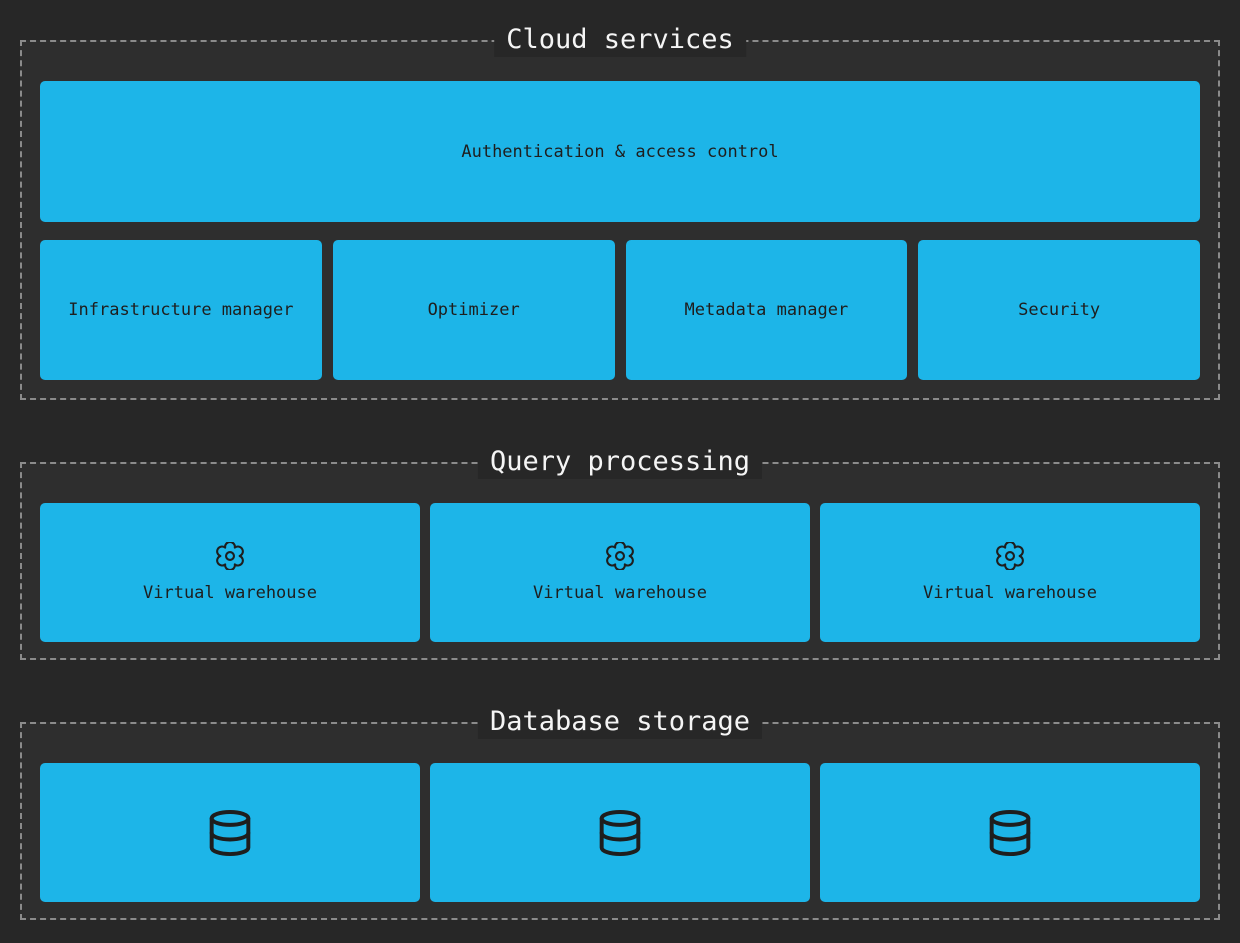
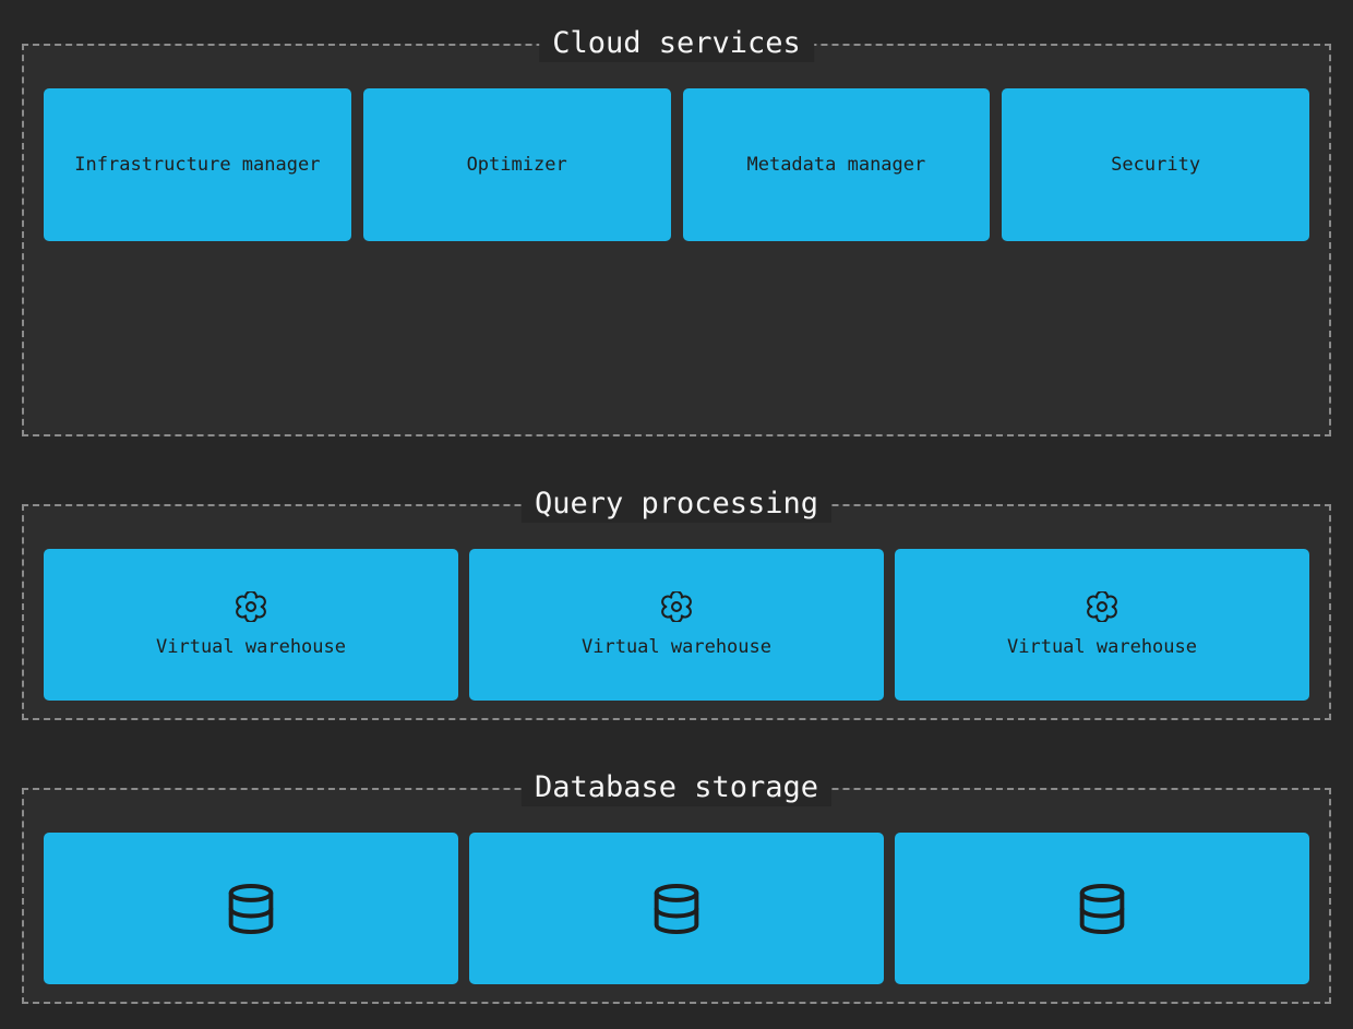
  Cloud services
- Authentication & access control
  Infrastructure manager
  Optimizer
  Metadata manager
  Security
  Query processing
  Virtual warehouse
  Virtual warehouse
  Virtual warehouse
  Database storage
